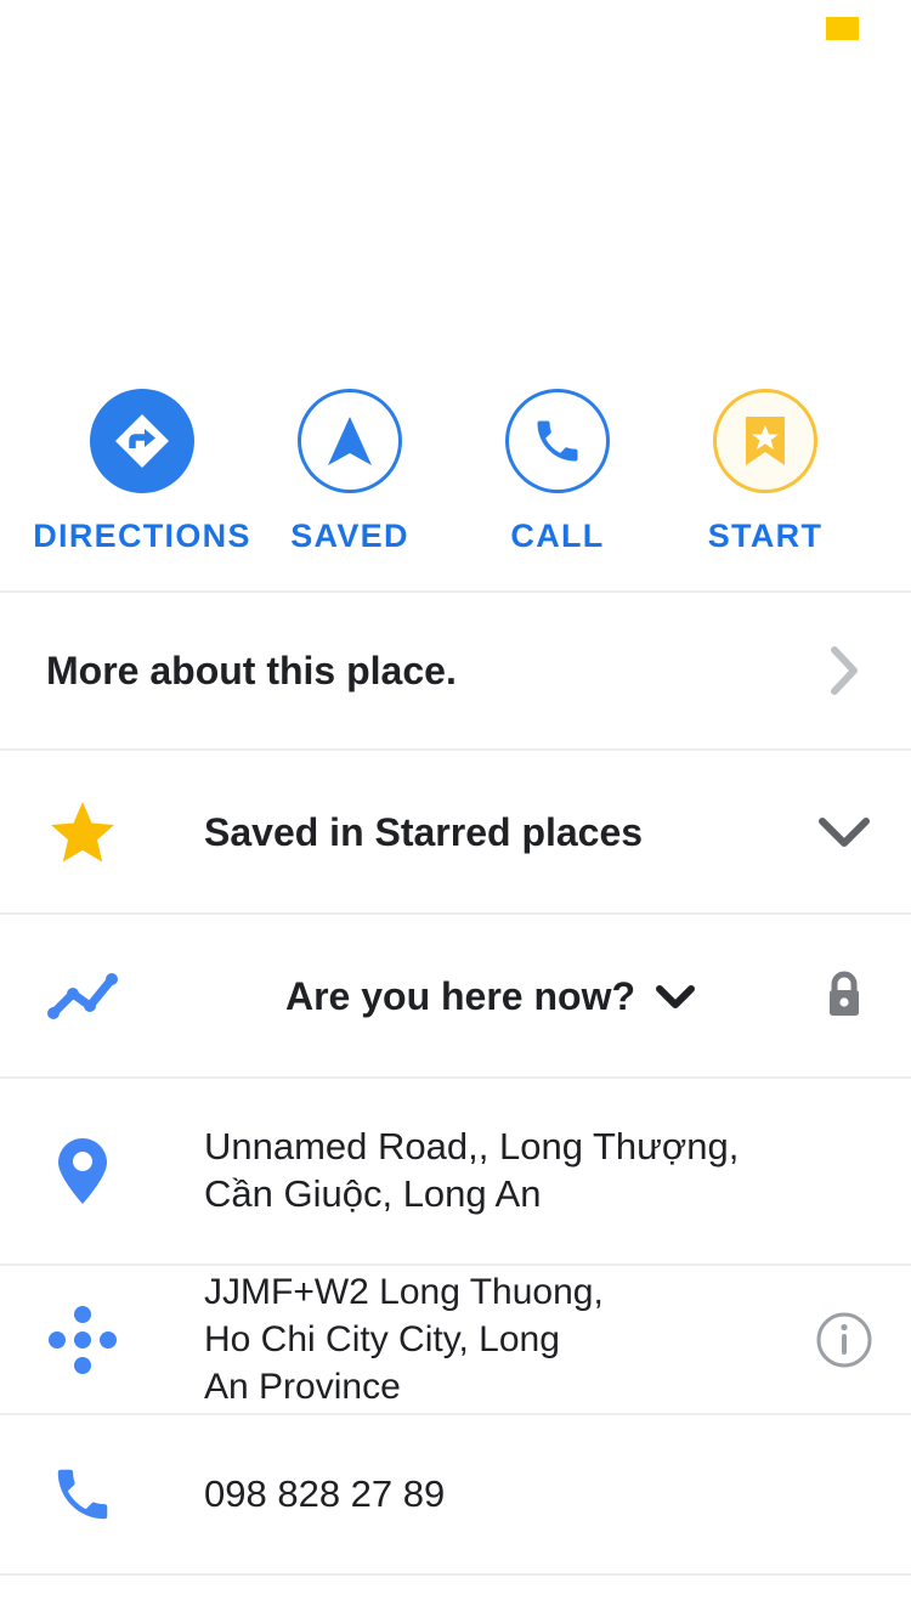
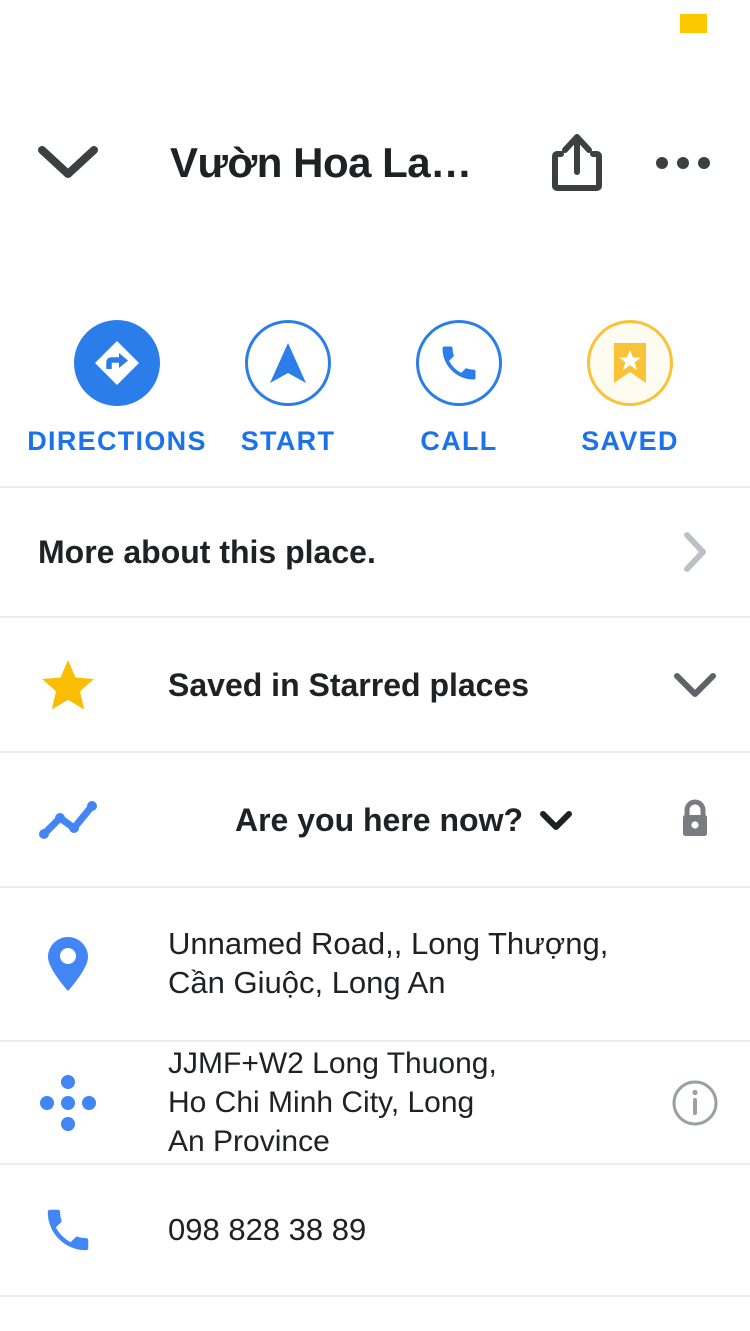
+ Vườn Hoa La…
  DIRECTIONS
- SAVED
+ START
  CALL
- START
+ SAVED
  More about this place.
  Saved in Starred places
  Are you here now?
  Unnamed Road,, Long Thượng,
  Cần Giuộc, Long An
  JJMF+W2 Long Thuong,
- Ho Chi City City, Long
+ Ho Chi Minh City, Long
  An Province
- 098 828 27 89
+ 098 828 38 89
